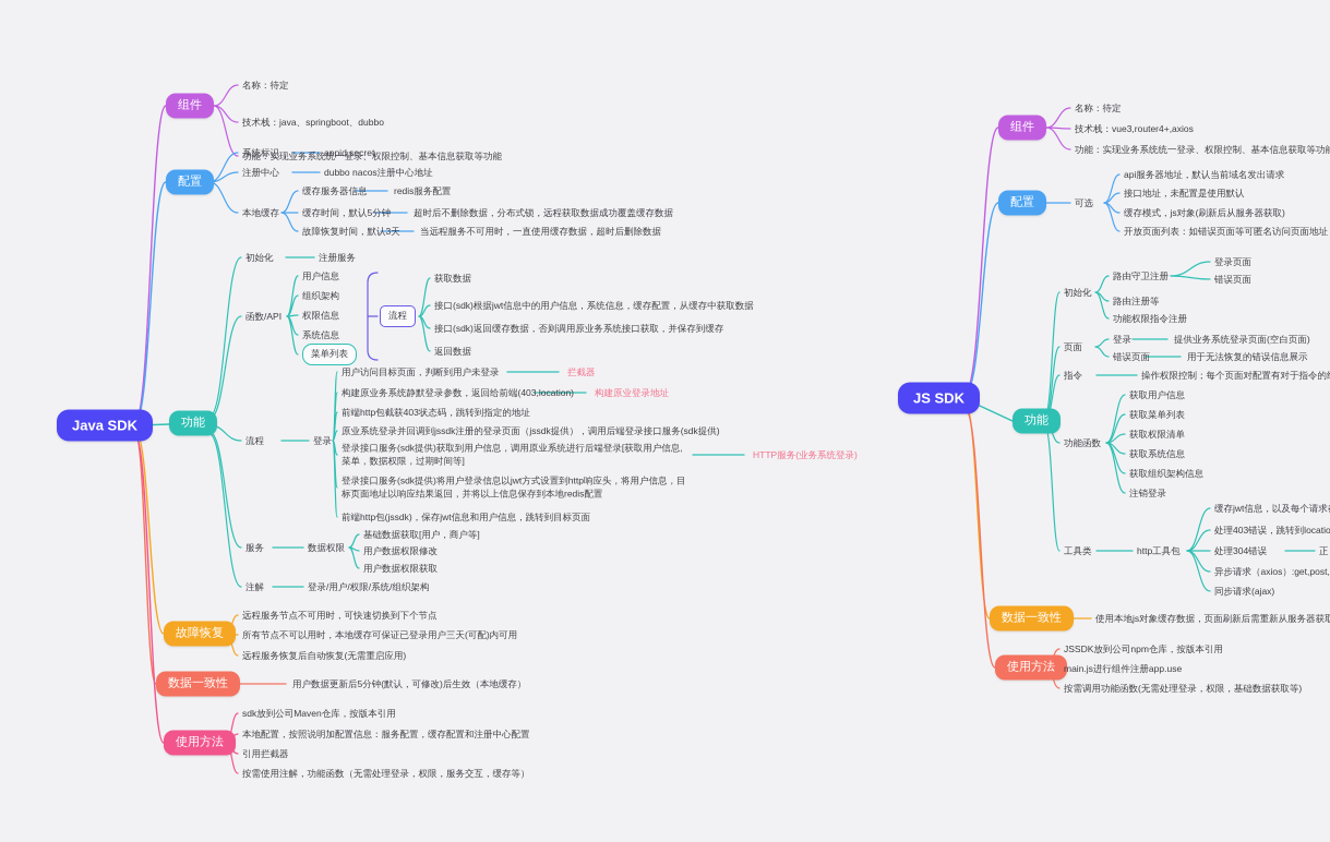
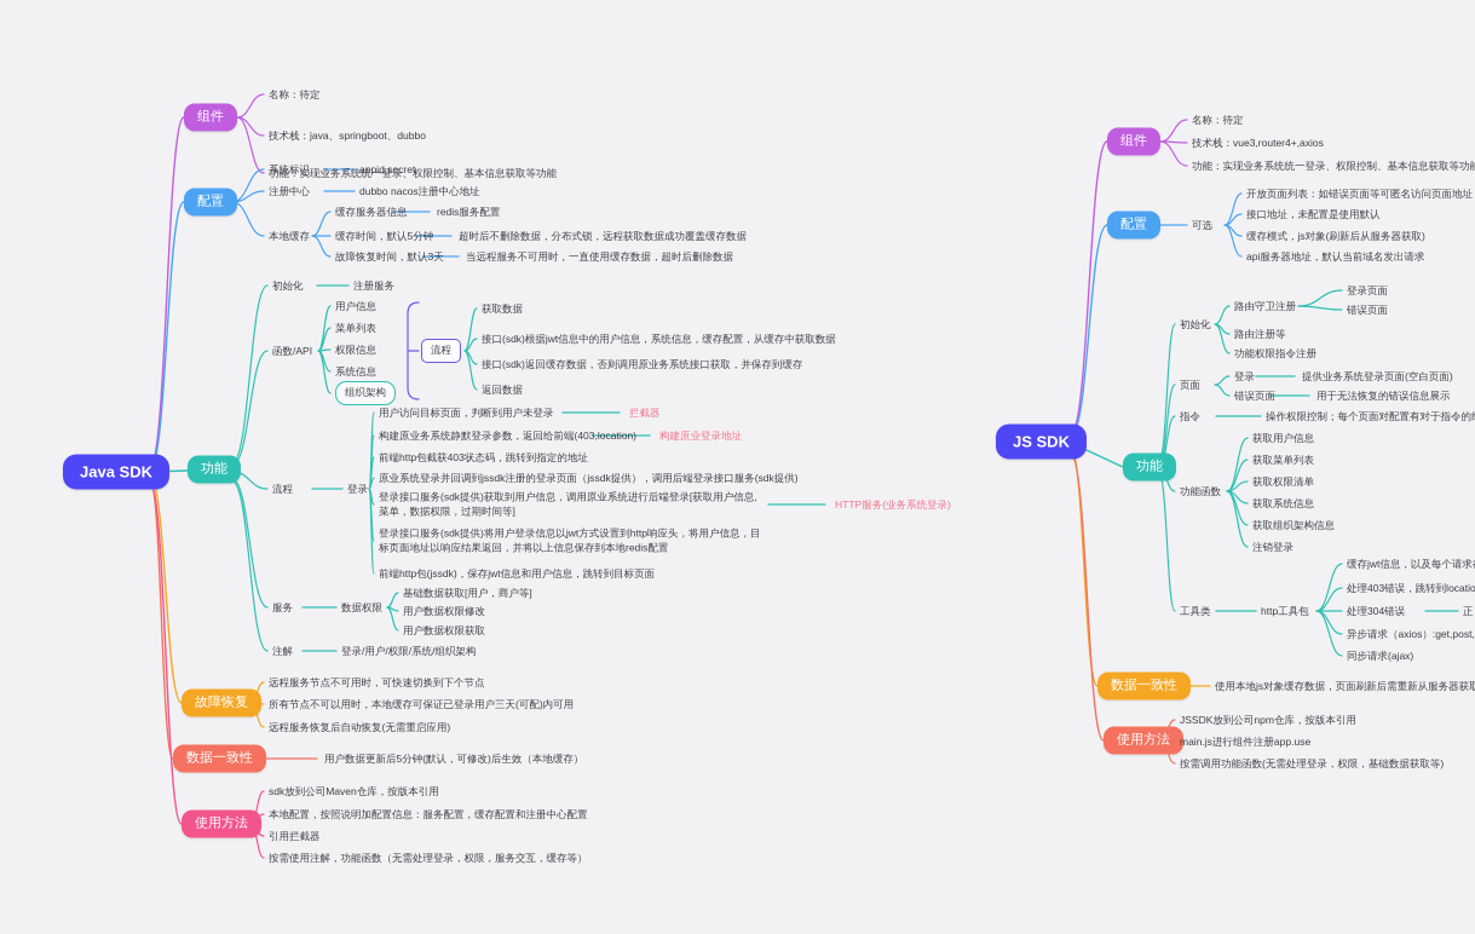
  Java SDK
  组件
  名称：待定
  技术栈：java、springboot、dubbo
  功能：实现业务系统统一登录、权限控制、基本信息获取等功能
  配置
  系统标识
  appid,secret
  注册中心
  dubbo nacos注册中心地址
  本地缓存
  缓存服务器信息
  redis服务配置
  缓存时间，默认5分钟
  超时后不删除数据，分布式锁，远程获取数据成功覆盖缓存数据
  故障恢复时间，默认3天
  当远程服务不可用时，一直使用缓存数据，超时后删除数据
  功能
  初始化
  注册服务
  函数/API
  用户信息
- 组织架构
+ 菜单列表
  权限信息
  系统信息
- 菜单列表
+ 组织架构
  流程
  获取数据
  接口(sdk)根据jwt信息中的用户信息，系统信息，缓存配置，从缓存中获取数据
  接口(sdk)返回缓存数据，否则调用原业务系统接口获取，并保存到缓存
  返回数据
  流程
  登录
  用户访问目标页面，判断到用户未登录
  拦截器
  构建原业务系统静默登录参数，返回给前端(403,location)
  构建原业登录地址
  前端http包截获403状态码，跳转到指定的地址
  原业系统登录并回调到jssdk注册的登录页面（jssdk提供），调用后端登录接口服务(sdk提供)
  登录接口服务(sdk提供)获取到用户信息，调用原业系统进行后端登录[获取用户信息,菜单，数据权限，过期时间等]
  HTTP服务(业务系统登录)
  登录接口服务(sdk提供)将用户登录信息以jwt方式设置到http响应头，将用户信息，目标页面地址以响应结果返回，并将以上信息保存到本地redis配置
  前端http包(jssdk)，保存jwt信息和用户信息，跳转到目标页面
  服务
  数据权限
  基础数据获取[用户，商户等]
  用户数据权限修改
  用户数据权限获取
  注解
  登录/用户/权限/系统/组织架构
  故障恢复
  远程服务节点不可用时，可快速切换到下个节点
  所有节点不可以用时，本地缓存可保证已登录用户三天(可配)内可用
  远程服务恢复后自动恢复(无需重启应用)
  数据一致性
  用户数据更新后5分钟(默认，可修改)后生效（本地缓存）
  使用方法
  sdk放到公司Maven仓库，按版本引用
  本地配置，按照说明加配置信息：服务配置，缓存配置和注册中心配置
  引用拦截器
  按需使用注解，功能函数（无需处理登录，权限，服务交互，缓存等）
  JS SDK
  组件
  名称：待定
  技术栈：vue3,router4+,axios
  功能：实现业务系统统一登录、权限控制、基本信息获取等功
  配置
  可选
- api服务器地址，默认当前域名发出请求
+ 开放页面列表：如错误页面等可匿名访问页面地址
  接口地址，未配置是使用默认
  缓存模式，js对象(刷新后从服务器获取)
- 开放页面列表：如错误页面等可匿名访问页面地址
+ api服务器地址，默认当前域名发出请求
  功能
  初始化
  路由守卫注册
  登录页面
  错误页面
  路由注册等
  功能权限指令注册
  页面
  登录
  提供业务系统登录页面(空白页面)
  错误页面
  用于无法恢复的错误信息展示
  指令
  操作权限控制；每个页面对配置有对于指令的
  功能函数
  获取用户信息
  获取菜单列表
  获取权限清单
  获取系统信息
  获取组织架构信息
  注销登录
  工具类
  http工具包
  缓存jwt信息，以及每个请求
  处理403错误，跳转到locatio
  处理304错误
  正
  异步请求（axios）:get,post,
  同步请求(ajax)
  数据一致性
  使用本地js对象缓存数据，页面刷新后需重新从服务器获取
  使用方法
  JSSDK放到公司npm仓库，按版本引用
  main.js进行组件注册app.use
  按需调用功能函数(无需处理登录，权限，基础数据获取等)
